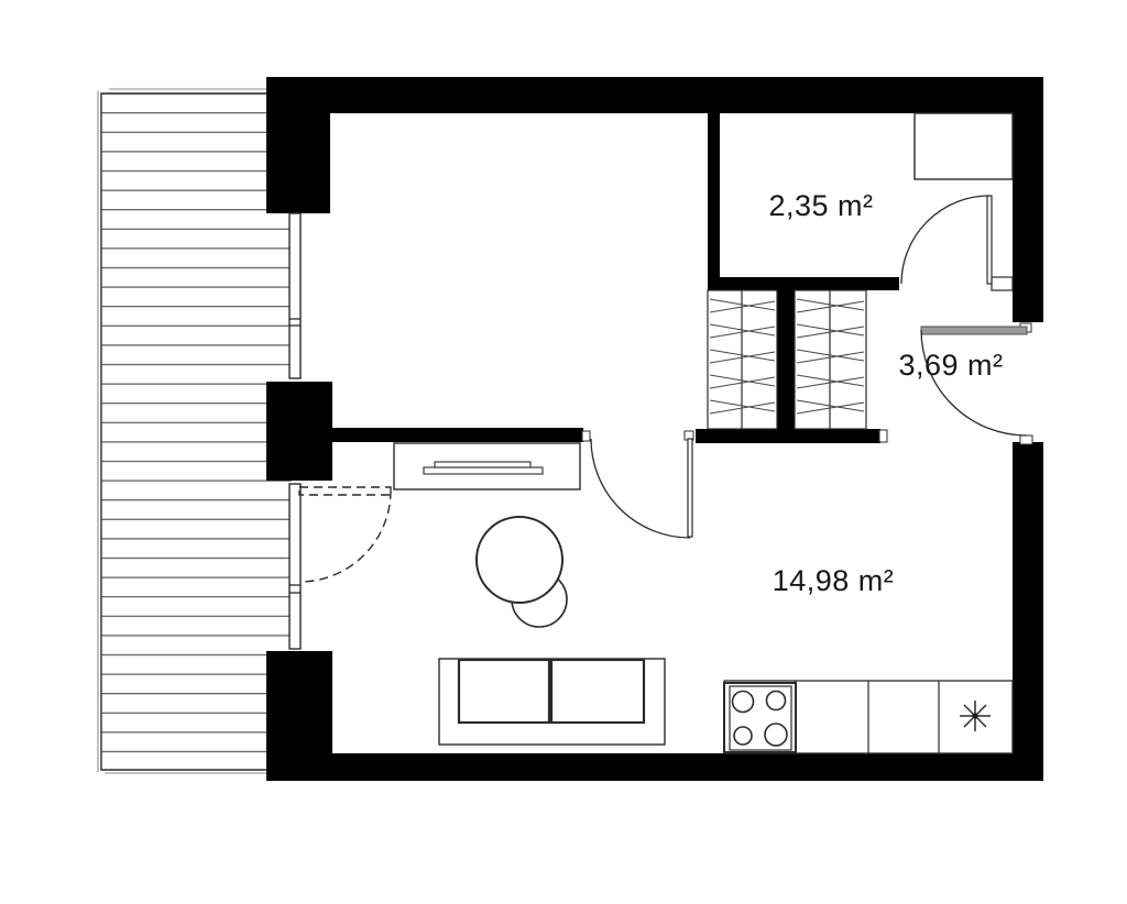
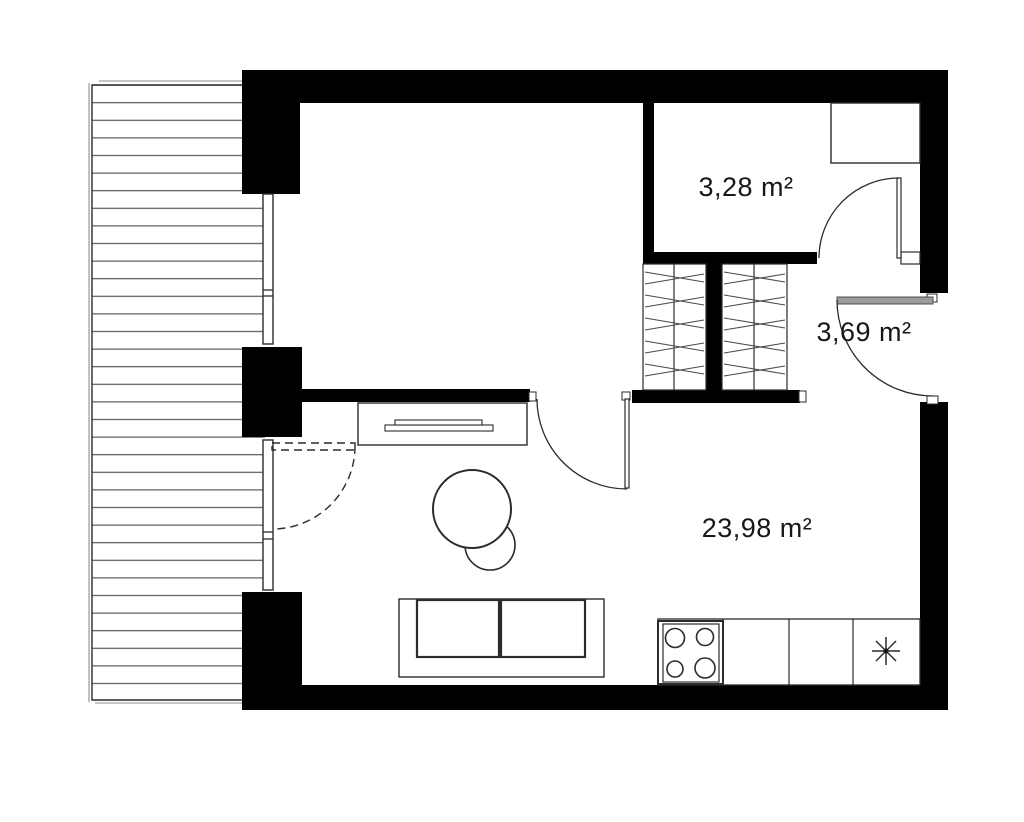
- 2,35 m²
+ 3,28 m²
  3,69 m²
- 14,98 m²
+ 23,98 m²
